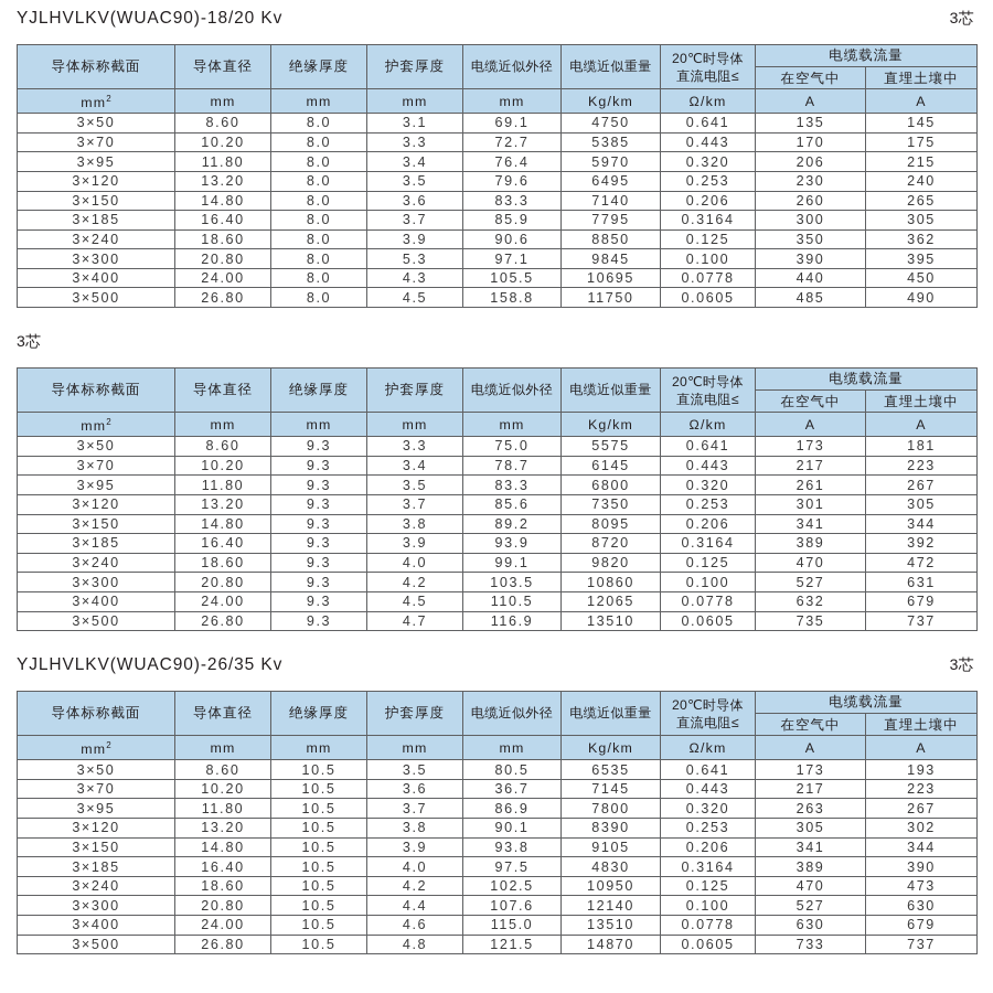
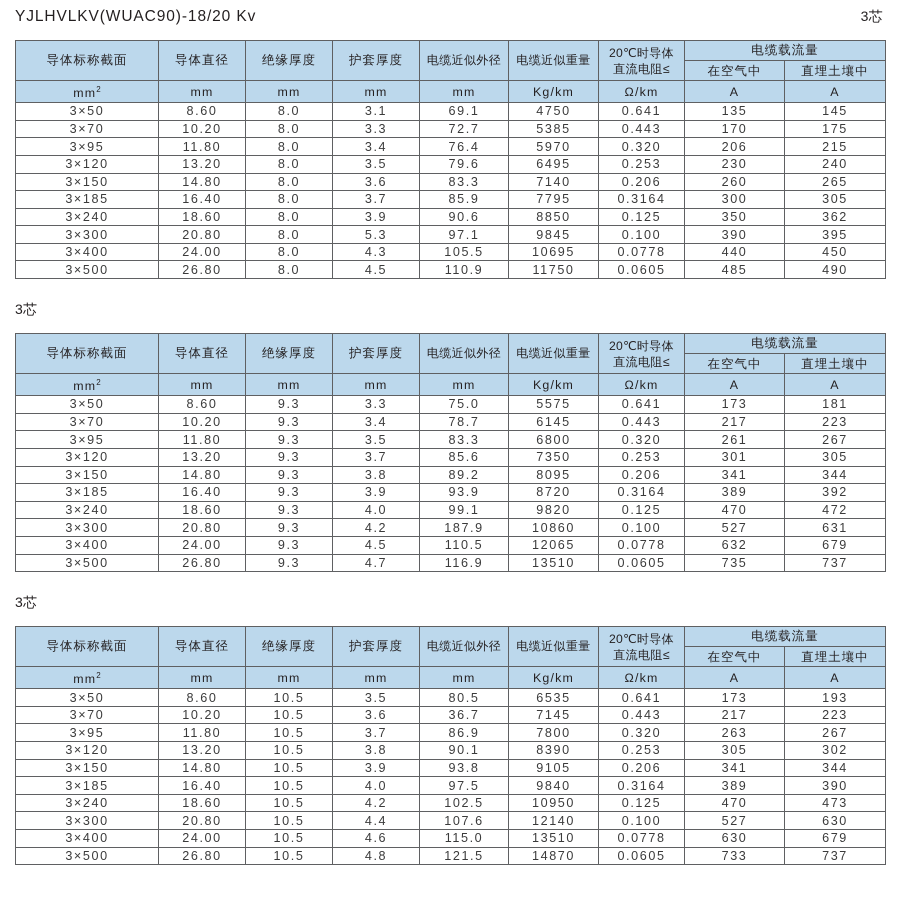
  YJLHVLKV(WUAC90)-18/20 Kv
  3芯
  导体标称截面	导体直径	绝缘厚度	护套厚度	电缆近似外径	电缆近似重量	20℃时导体直流电阻≤	电缆载流量
  在空气中	直埋土壤中
  mm2	mm	mm	mm	mm	Kg/km	Ω/km	A	A
  3×50	8.60	8.0	3.1	69.1	4750	0.641	135	145
  3×70	10.20	8.0	3.3	72.7	5385	0.443	170	175
  3×95	11.80	8.0	3.4	76.4	5970	0.320	206	215
  3×120	13.20	8.0	3.5	79.6	6495	0.253	230	240
  3×150	14.80	8.0	3.6	83.3	7140	0.206	260	265
  3×185	16.40	8.0	3.7	85.9	7795	0.3164	300	305
  3×240	18.60	8.0	3.9	90.6	8850	0.125	350	362
  3×300	20.80	8.0	5.3	97.1	9845	0.100	390	395
  3×400	24.00	8.0	4.3	105.5	10695	0.0778	440	450
- 3×500	26.80	8.0	4.5	158.8	11750	0.0605	485	490
+ 3×500	26.80	8.0	4.5	110.9	11750	0.0605	485	490
  3芯
  导体标称截面	导体直径	绝缘厚度	护套厚度	电缆近似外径	电缆近似重量	20℃时导体直流电阻≤	电缆载流量
  在空气中	直埋土壤中
  mm2	mm	mm	mm	mm	Kg/km	Ω/km	A	A
  3×50	8.60	9.3	3.3	75.0	5575	0.641	173	181
  3×70	10.20	9.3	3.4	78.7	6145	0.443	217	223
  3×95	11.80	9.3	3.5	83.3	6800	0.320	261	267
  3×120	13.20	9.3	3.7	85.6	7350	0.253	301	305
  3×150	14.80	9.3	3.8	89.2	8095	0.206	341	344
  3×185	16.40	9.3	3.9	93.9	8720	0.3164	389	392
  3×240	18.60	9.3	4.0	99.1	9820	0.125	470	472
- 3×300	20.80	9.3	4.2	103.5	10860	0.100	527	631
+ 3×300	20.80	9.3	4.2	187.9	10860	0.100	527	631
  3×400	24.00	9.3	4.5	110.5	12065	0.0778	632	679
  3×500	26.80	9.3	4.7	116.9	13510	0.0605	735	737
- YJLHVLKV(WUAC90)-26/35 Kv
  3芯
  导体标称截面	导体直径	绝缘厚度	护套厚度	电缆近似外径	电缆近似重量	20℃时导体直流电阻≤	电缆载流量
  在空气中	直埋土壤中
  mm2	mm	mm	mm	mm	Kg/km	Ω/km	A	A
  3×50	8.60	10.5	3.5	80.5	6535	0.641	173	193
  3×70	10.20	10.5	3.6	36.7	7145	0.443	217	223
  3×95	11.80	10.5	3.7	86.9	7800	0.320	263	267
  3×120	13.20	10.5	3.8	90.1	8390	0.253	305	302
  3×150	14.80	10.5	3.9	93.8	9105	0.206	341	344
- 3×185	16.40	10.5	4.0	97.5	4830	0.3164	389	390
+ 3×185	16.40	10.5	4.0	97.5	9840	0.3164	389	390
  3×240	18.60	10.5	4.2	102.5	10950	0.125	470	473
  3×300	20.80	10.5	4.4	107.6	12140	0.100	527	630
  3×400	24.00	10.5	4.6	115.0	13510	0.0778	630	679
  3×500	26.80	10.5	4.8	121.5	14870	0.0605	733	737
